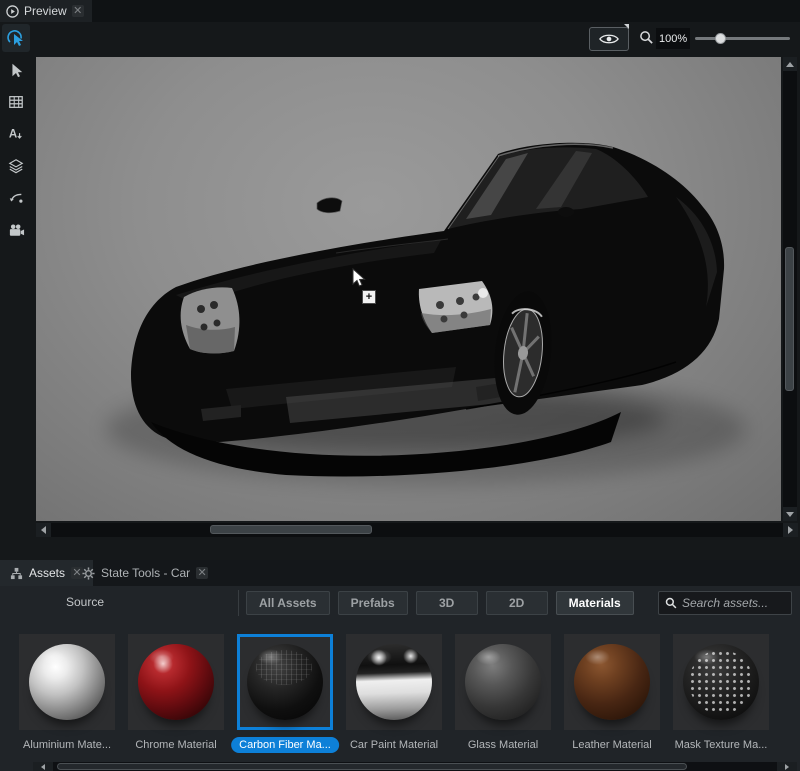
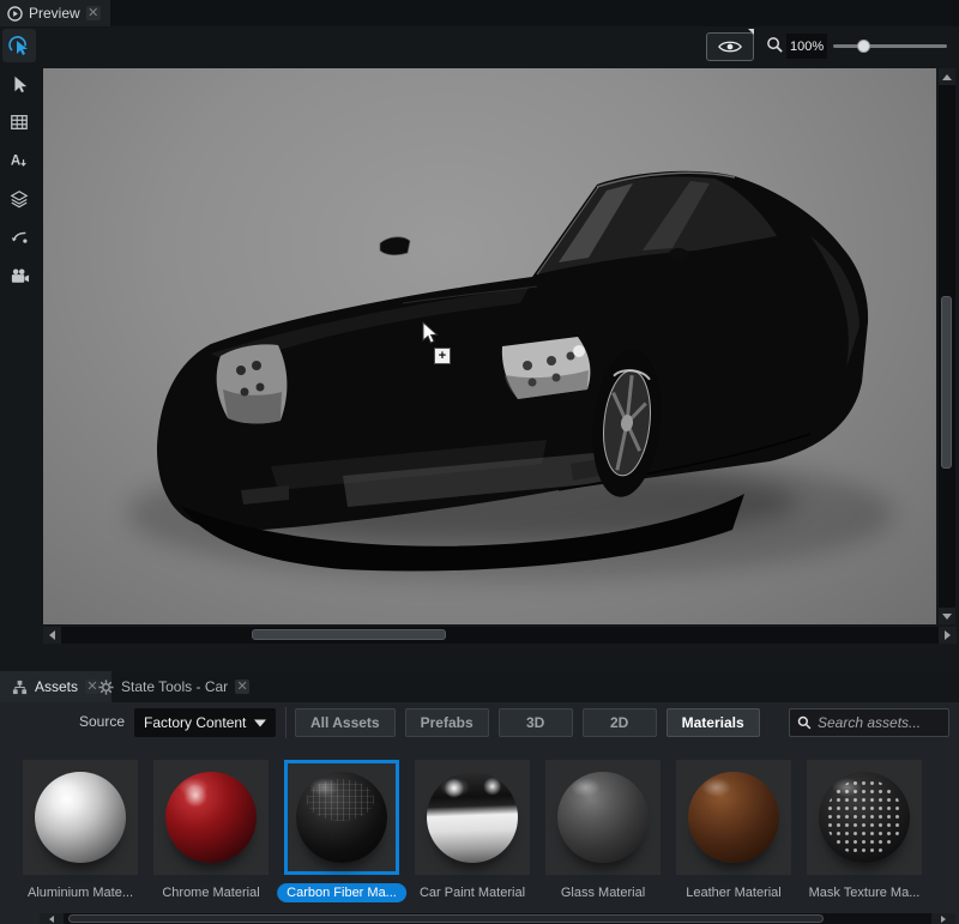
  Preview
  ✕
  A
  100%
  +
  Assets
  ✕
  State Tools - Car
  ✕
  Source
+ Factory Content
  All Assets
  Prefabs
  3D
  2D
  Materials
  Search assets...
  Aluminium Mate...
  Chrome Material
  Carbon Fiber Ma...
  Car Paint Material
  Glass Material
  Leather Material
  Mask Texture Ma...
